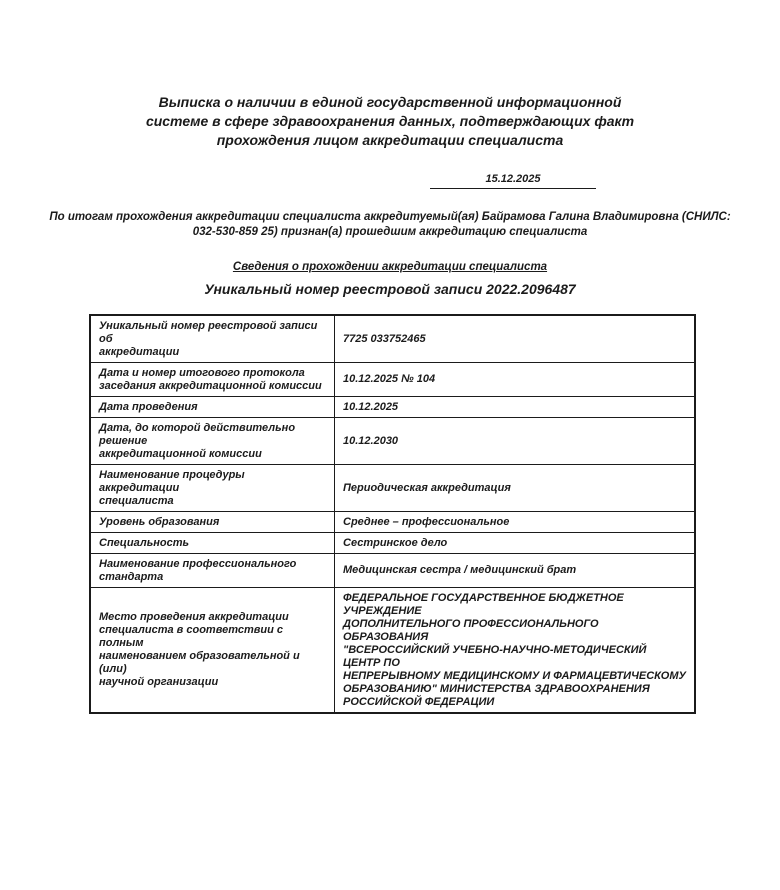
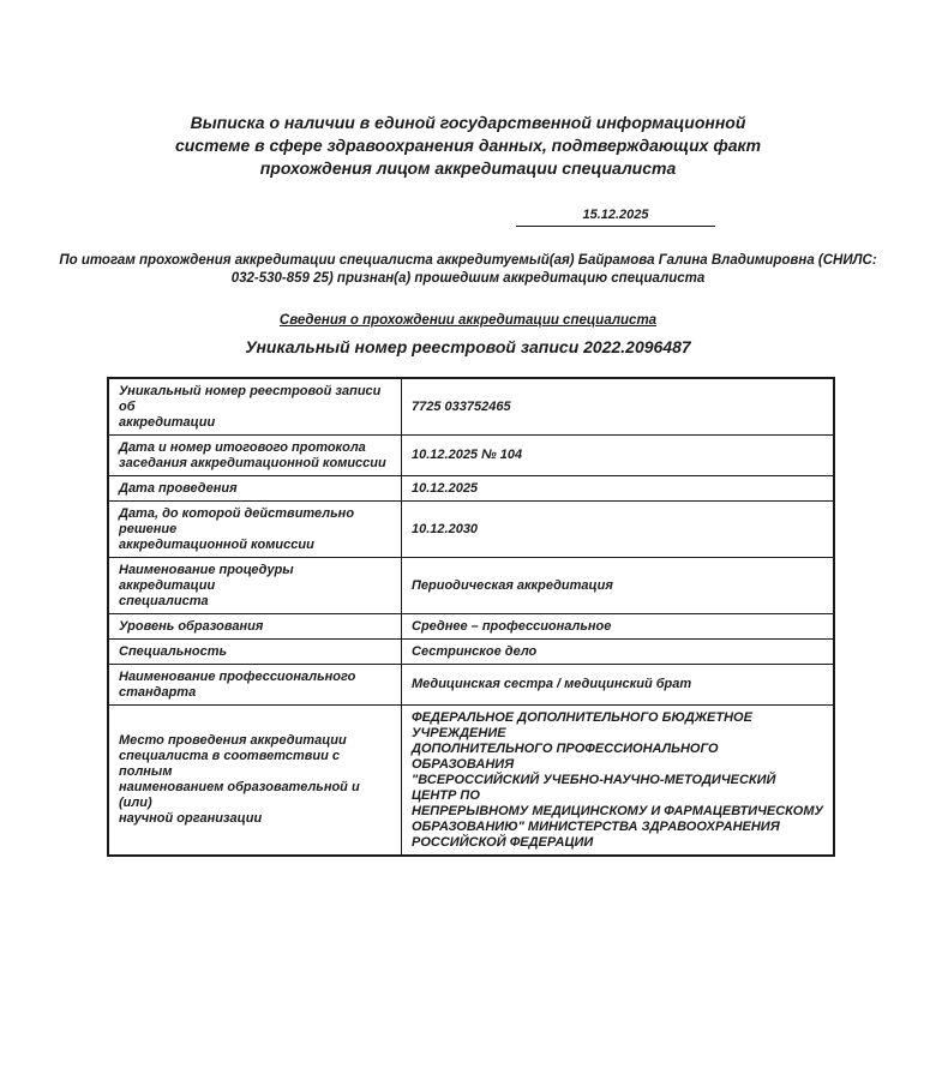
  Выписка о наличии в единой государственной информационной
  системе в сфере здравоохранения данных, подтверждающих факт
  прохождения лицом аккредитации специалиста
  15.12.2025
  По итогам прохождения аккредитации специалиста аккредитуемый(ая) Байрамова Галина Владимировна (СНИЛС:
  032-530-859 25) признан(а) прошедшим аккредитацию специалиста
  Сведения о прохождении аккредитации специалиста
  Уникальный номер реестровой записи 2022.2096487
  Уникальный номер реестровой записи об аккредитации	7725 033752465
  Дата и номер итогового протокола заседания аккредитационной комиссии	10.12.2025 № 104
  Дата проведения	10.12.2025
  Дата, до которой действительно решение аккредитационной комиссии	10.12.2030
  Наименование процедуры аккредитации специалиста	Периодическая аккредитация
  Уровень образования	Среднее – профессиональное
  Специальность	Сестринское дело
  Наименование профессионального стандарта	Медицинская сестра / медицинский брат
- Место проведения аккредитации специалиста в соответствии с полным наименованием образовательной и (или) научной организации	ФЕДЕРАЛЬНОЕ ГОСУДАРСТВЕННОЕ БЮДЖЕТНОЕ УЧРЕЖДЕНИЕ ДОПОЛНИТЕЛЬНОГО ПРОФЕССИОНАЛЬНОГО ОБРАЗОВАНИЯ "ВСЕРОССИЙСКИЙ УЧЕБНО-НАУЧНО-МЕТОДИЧЕСКИЙ ЦЕНТР ПО НЕПРЕРЫВНОМУ МЕДИЦИНСКОМУ И ФАРМАЦЕВТИЧЕСКОМУ ОБРАЗОВАНИЮ" МИНИСТЕРСТВА ЗДРАВООХРАНЕНИЯ РОССИЙСКОЙ ФЕДЕРАЦИИ
+ Место проведения аккредитации специалиста в соответствии с полным наименованием образовательной и (или) научной организации	ФЕДЕРАЛЬНОЕ ДОПОЛНИТЕЛЬНОГО БЮДЖЕТНОЕ УЧРЕЖДЕНИЕ ДОПОЛНИТЕЛЬНОГО ПРОФЕССИОНАЛЬНОГО ОБРАЗОВАНИЯ "ВСЕРОССИЙСКИЙ УЧЕБНО-НАУЧНО-МЕТОДИЧЕСКИЙ ЦЕНТР ПО НЕПРЕРЫВНОМУ МЕДИЦИНСКОМУ И ФАРМАЦЕВТИЧЕСКОМУ ОБРАЗОВАНИЮ" МИНИСТЕРСТВА ЗДРАВООХРАНЕНИЯ РОССИЙСКОЙ ФЕДЕРАЦИИ
